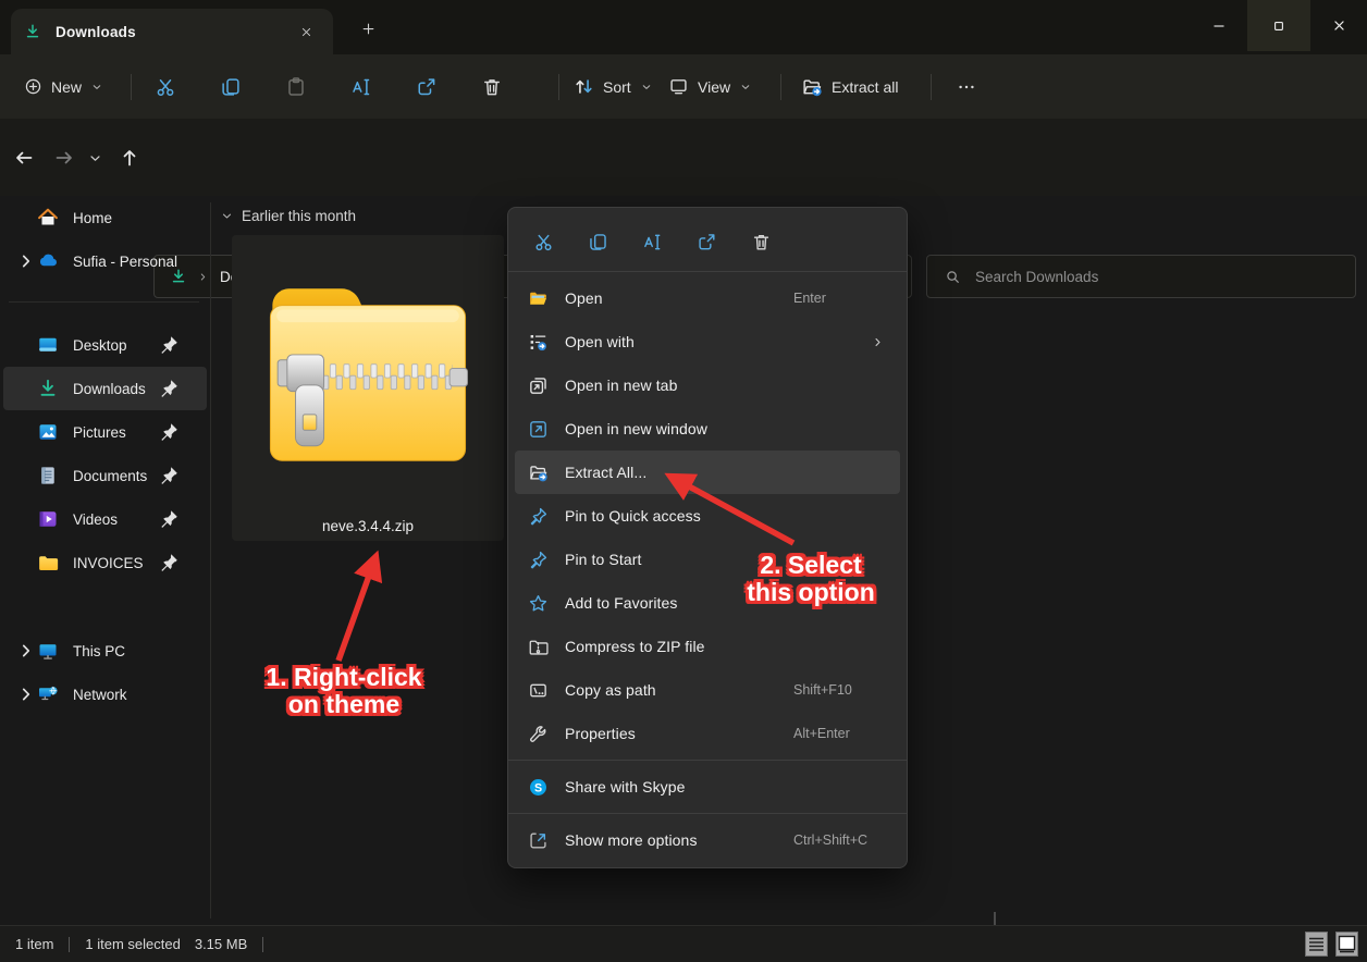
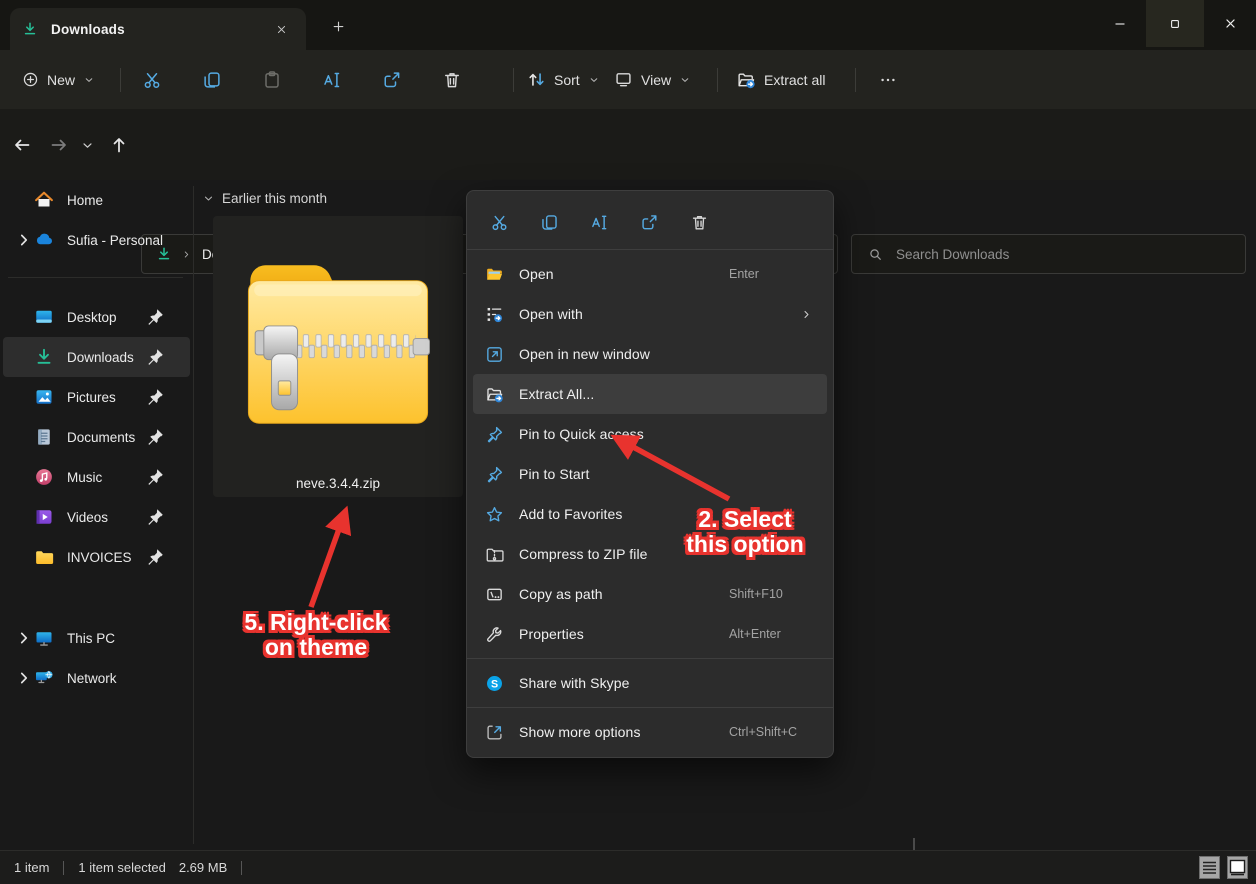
  Downloads
  New
  Sort
  View
  Extract all
  Search Downloads
  Home
  Sufia - Personal
  Desktop
  Downloads
  Pictures
  Documents
+ Music
  Videos
  INVOICES
  This PC
  Network
  Earlier this month
  neve.3.4.4.zip
  Open
  Enter
  Open with
- Open in new tab
  Open in new window
  Extract All...
  Pin to Quick access
  Pin to Start
  Add to Favorites
  Compress to ZIP file
  Copy as path
  Shift+F10
  Properties
  Alt+Enter
  Share with Skype
  Show more options
  Ctrl+Shift+C
- 1. Right-click
+ 5. Right-click
  on theme
  2. Select
  this option
  1 item
  1 item selected
- 3.15 MB
+ 2.69 MB
